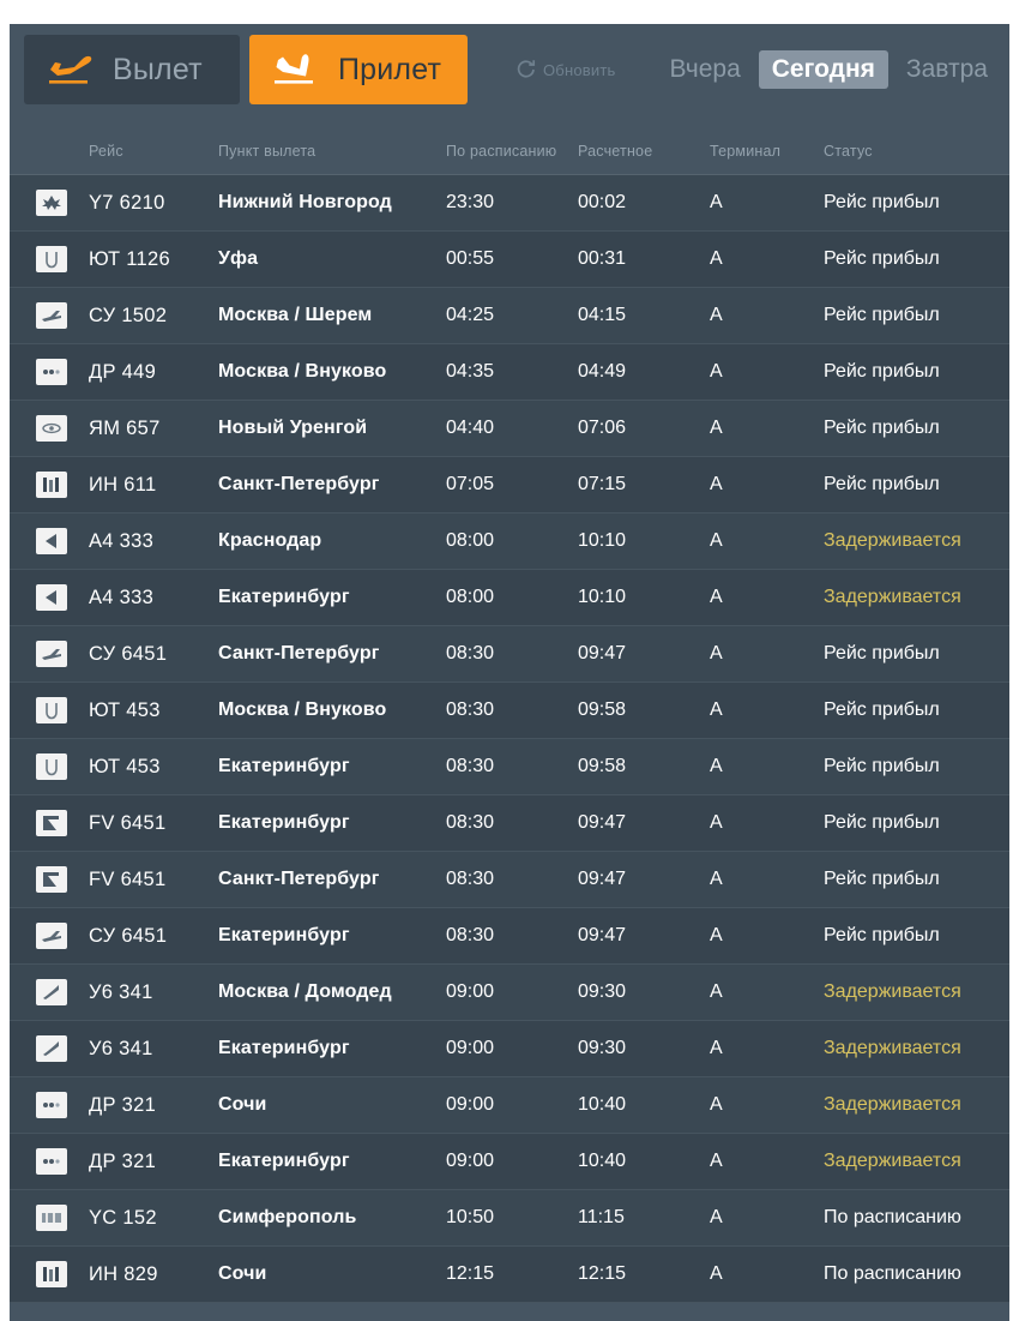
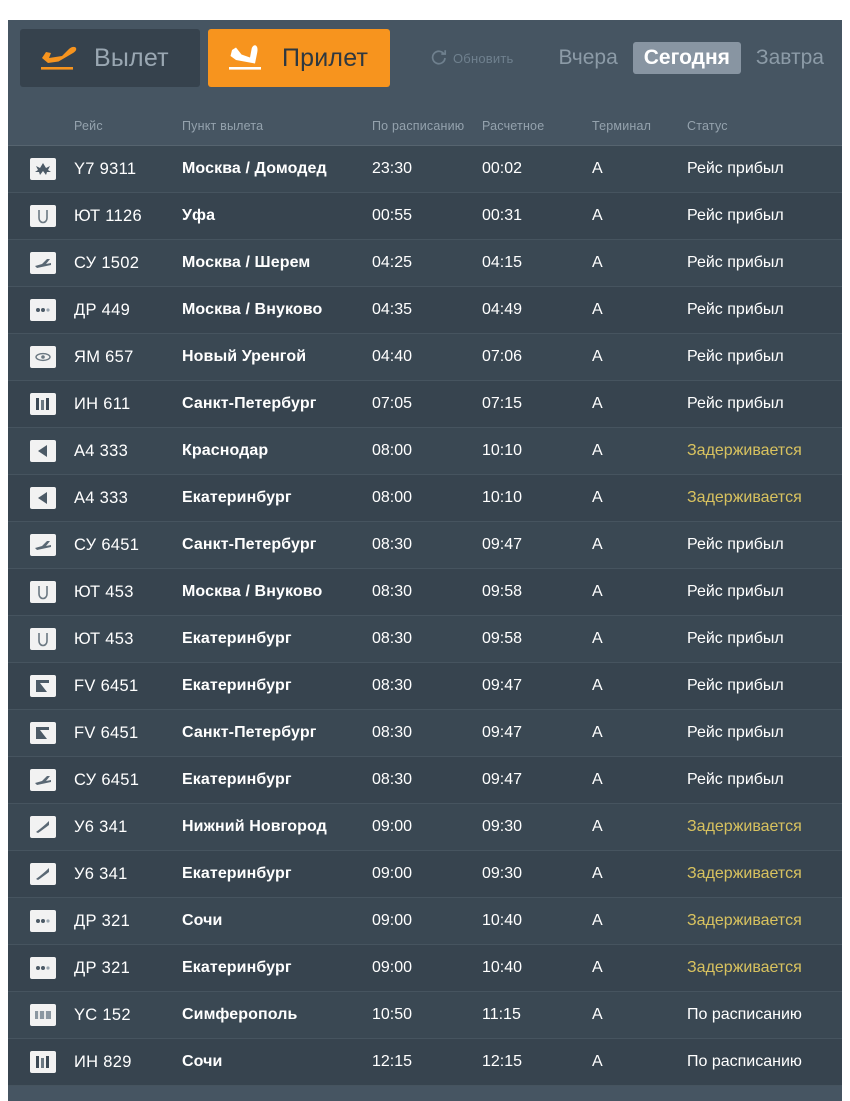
  Вылет
  Прилет
  Обновить
  Вчера
  Сегодня
  Завтра
  Рейс
  Пункт вылета
  По расписанию
  Расчетное
  Терминал
  Статус
- Y7 6210
+ Y7 9311
- Нижний Новгород
+ Москва / Домодед
  23:30
  00:02
  A
  Рейс прибыл
  ЮТ 1126
  Уфа
  00:55
  00:31
  A
  Рейс прибыл
  СУ 1502
  Москва / Шерем
  04:25
  04:15
  A
  Рейс прибыл
  ДР 449
  Москва / Внуково
  04:35
  04:49
  A
  Рейс прибыл
  ЯМ 657
  Новый Уренгой
  04:40
  07:06
  A
  Рейс прибыл
  ИН 611
  Санкт-Петербург
  07:05
  07:15
  A
  Рейс прибыл
  А4 333
  Краснодар
  08:00
  10:10
  A
  Задерживается
  А4 333
  Екатеринбург
  08:00
  10:10
  A
  Задерживается
  СУ 6451
  Санкт-Петербург
  08:30
  09:47
  A
  Рейс прибыл
  ЮТ 453
  Москва / Внуково
  08:30
  09:58
  A
  Рейс прибыл
  ЮТ 453
  Екатеринбург
  08:30
  09:58
  A
  Рейс прибыл
  FV 6451
  Екатеринбург
  08:30
  09:47
  A
  Рейс прибыл
  FV 6451
  Санкт-Петербург
  08:30
  09:47
  A
  Рейс прибыл
  СУ 6451
  Екатеринбург
  08:30
  09:47
  A
  Рейс прибыл
  У6 341
- Москва / Домодед
+ Нижний Новгород
  09:00
  09:30
  A
  Задерживается
  У6 341
  Екатеринбург
  09:00
  09:30
  A
  Задерживается
  ДР 321
  Сочи
  09:00
  10:40
  A
  Задерживается
  ДР 321
  Екатеринбург
  09:00
  10:40
  A
  Задерживается
  YC 152
  Симферополь
  10:50
  11:15
  A
  По расписанию
  ИН 829
  Сочи
  12:15
  12:15
  A
  По расписанию
